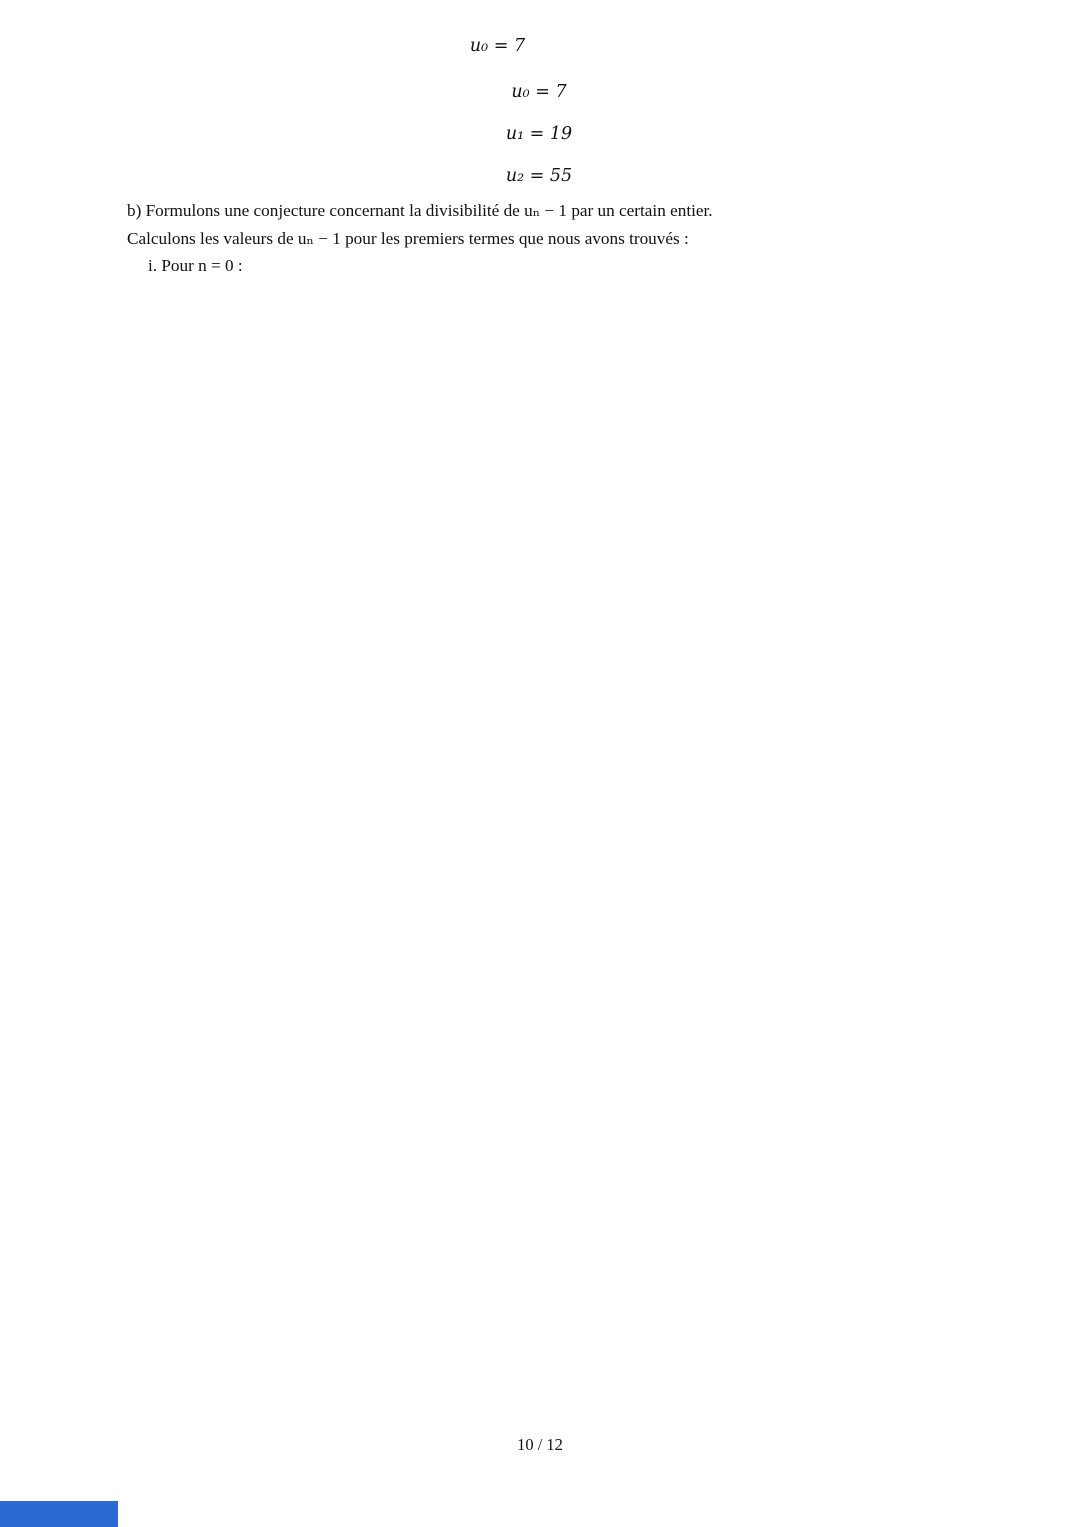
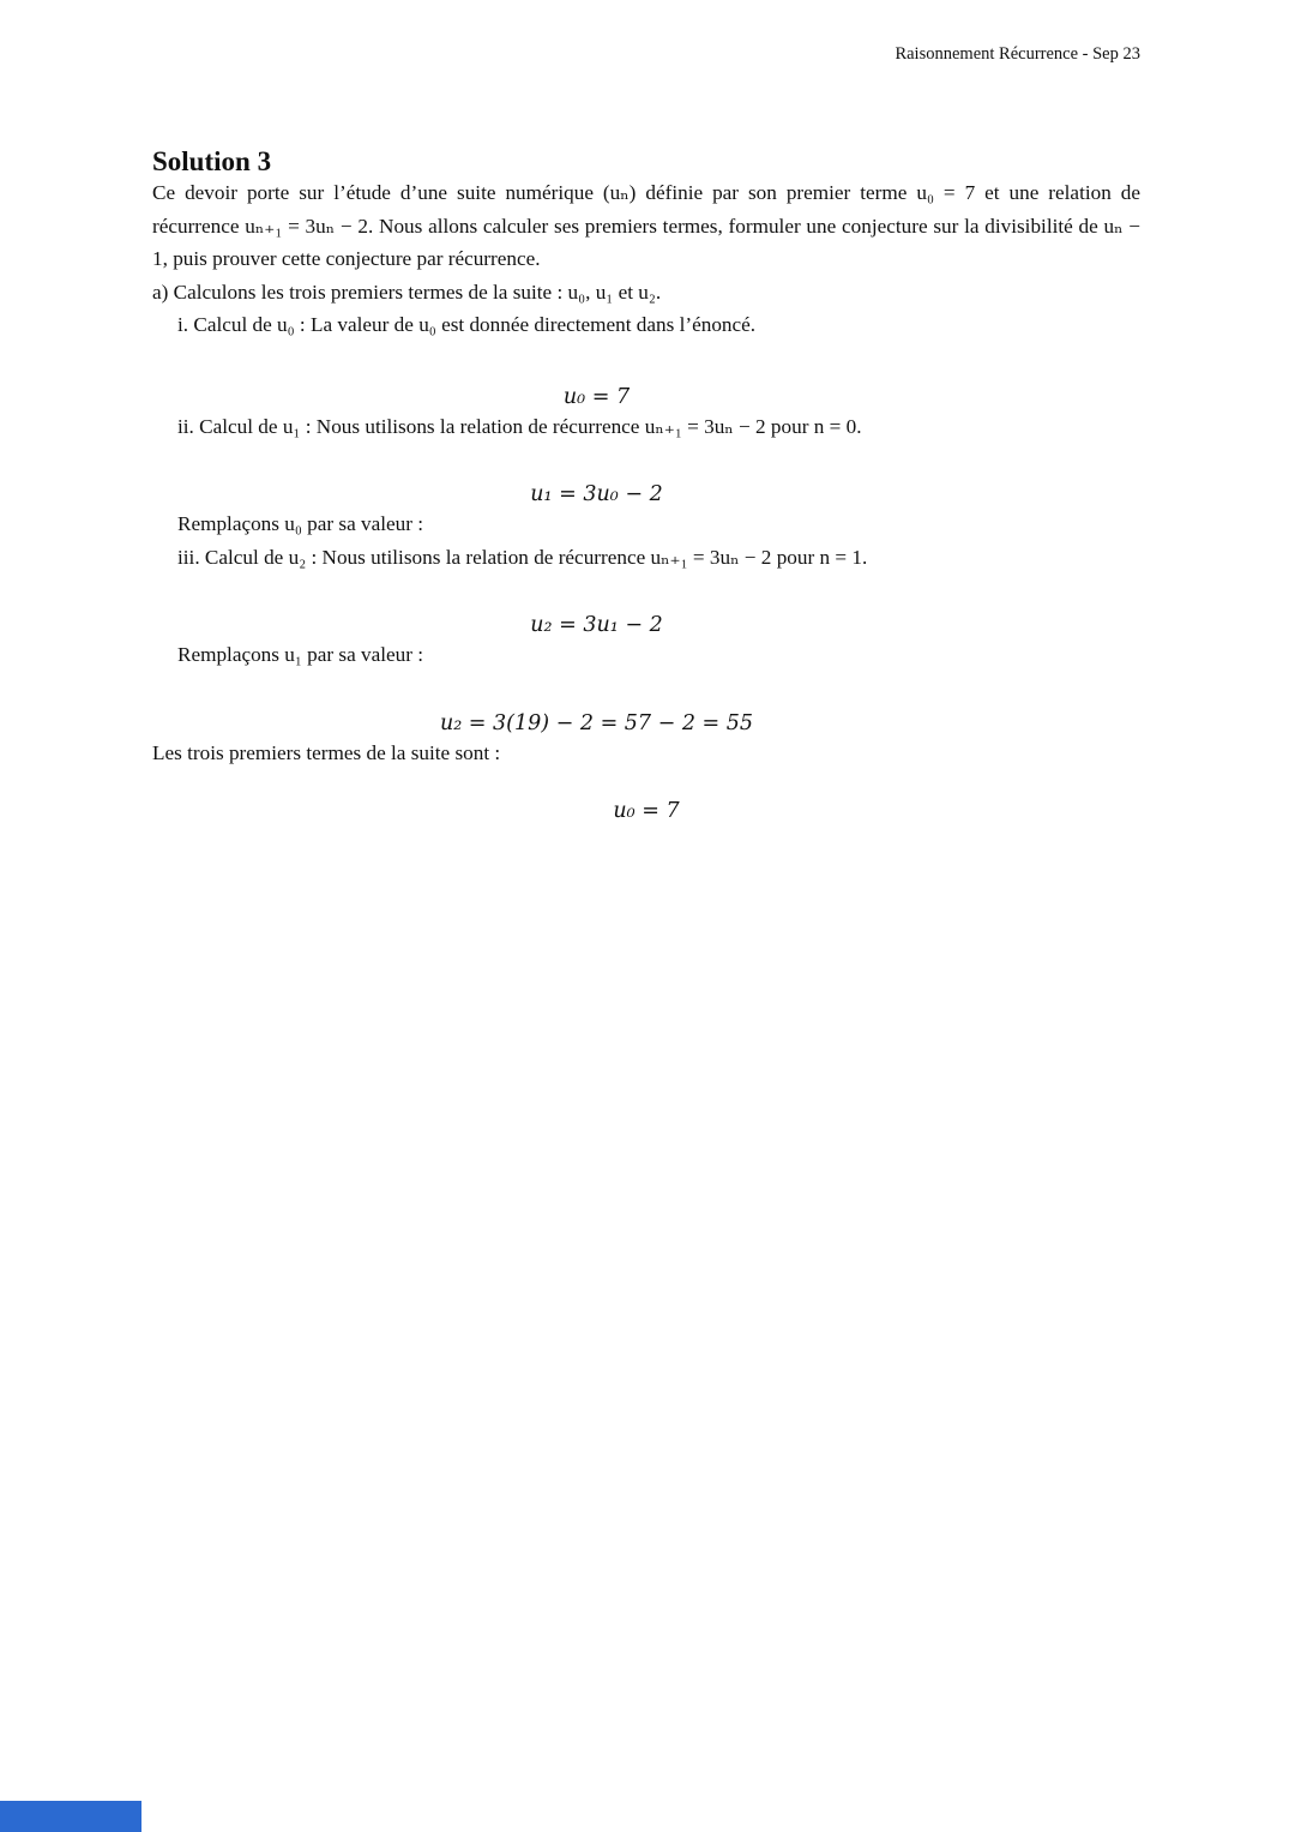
+ Raisonnement Récurrence - Sep 23
+ Solution 3
+ Ce devoir porte sur l’étude d’une suite numérique (uₙ) définie par son premier terme u₀ = 7 et une relation de récurrence uₙ₊₁ = 3uₙ − 2. Nous allons calculer ses premiers termes, formuler une conjecture sur la divisibilité de uₙ − 1, puis prouver cette conjecture par récurrence.
+ a) Calculons les trois premiers termes de la suite : u₀, u₁ et u₂.
+ i. Calcul de u₀ : La valeur de u₀ est donnée directement dans l’énoncé.
  u₀ = 7
+ ii. Calcul de u₁ : Nous utilisons la relation de récurrence uₙ₊₁ = 3uₙ − 2 pour n = 0.
+ u₁ = 3u₀ − 2
+ Remplaçons u₀ par sa valeur :
+ iii. Calcul de u₂ : Nous utilisons la relation de récurrence uₙ₊₁ = 3uₙ − 2 pour n = 1.
+ u₂ = 3u₁ − 2
+ Remplaçons u₁ par sa valeur :
+ u₂ = 3(19) − 2 = 57 − 2 = 55
+ Les trois premiers termes de la suite sont :
  u₀ = 7
- u₁ = 19
- u₂ = 55
- b) Formulons une conjecture concernant la divisibilité de uₙ − 1 par un certain entier.
- Calculons les valeurs de uₙ − 1 pour les premiers termes que nous avons trouvés :
- i. Pour n = 0 :
- 10 / 12
